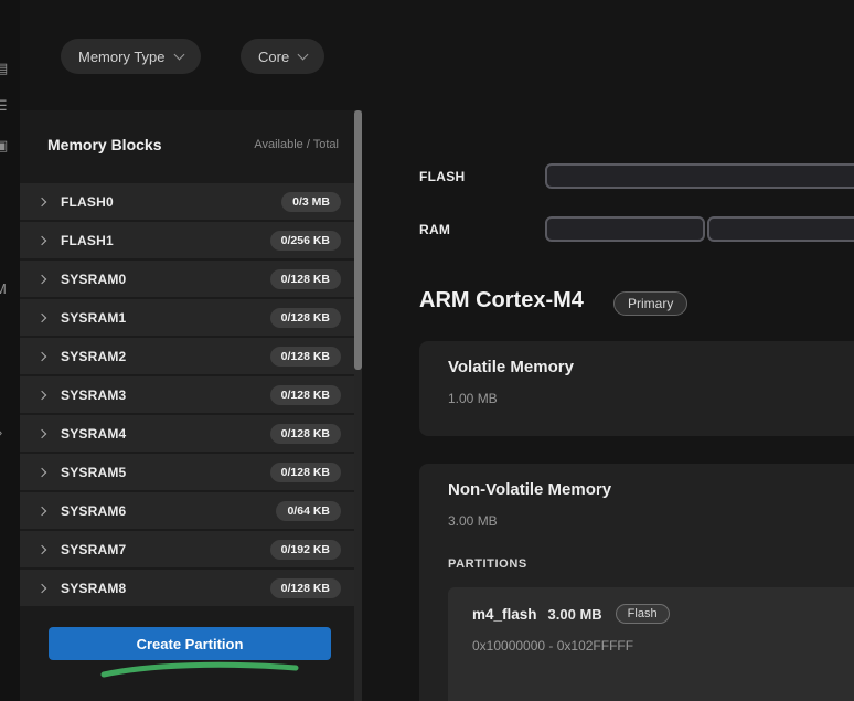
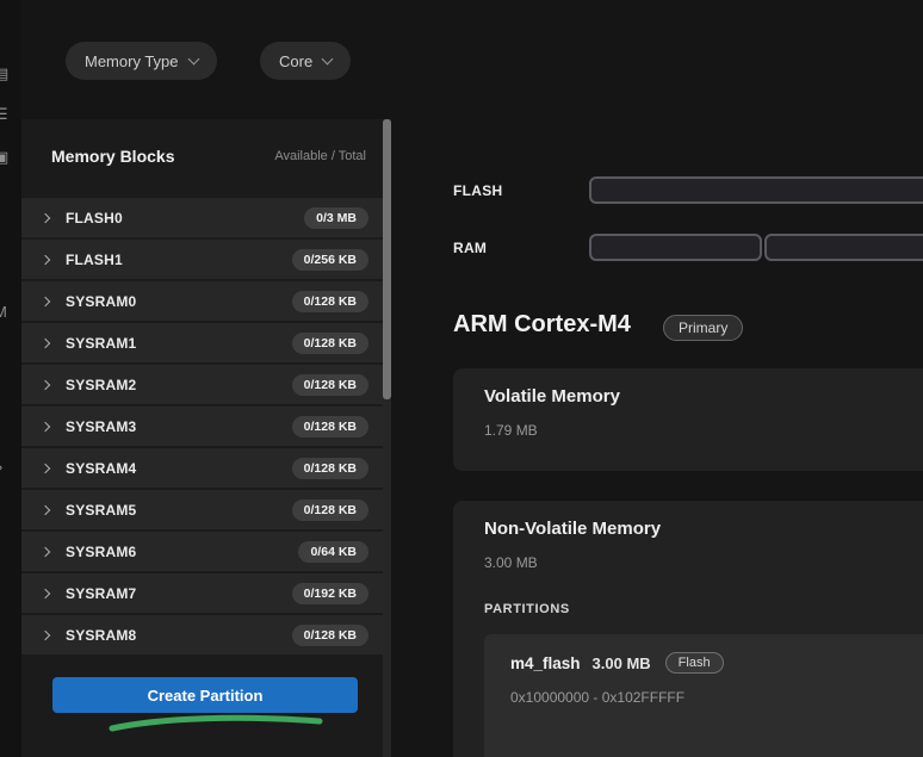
  ▤
  ☰
  ▣
  M
  Memory Type
  Core
  Memory Blocks
  Available / Total
  FLASH0
  0/3 MB
  FLASH1
  0/256 KB
  SYSRAM0
  0/128 KB
  SYSRAM1
  0/128 KB
  SYSRAM2
  0/128 KB
  SYSRAM3
  0/128 KB
  SYSRAM4
  0/128 KB
  SYSRAM5
  0/128 KB
  SYSRAM6
  0/64 KB
  SYSRAM7
  0/192 KB
  SYSRAM8
  0/128 KB
  Create Partition
  FLASH
  RAM
  ARM Cortex-M4
  Primary
  Volatile Memory
- 1.00 MB
+ 1.79 MB
  Non-Volatile Memory
  3.00 MB
  PARTITIONS
  m4_flash
  3.00 MB
  Flash
  0x10000000 - 0x102FFFFF
